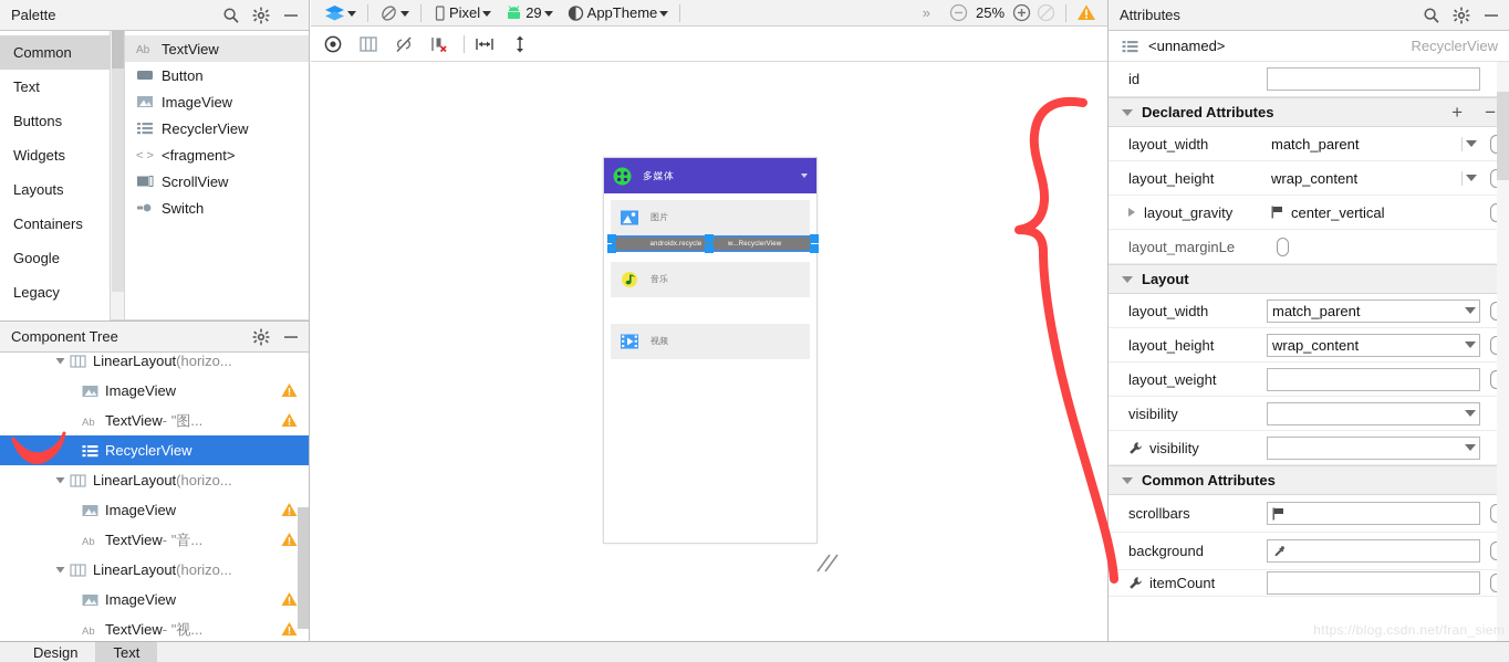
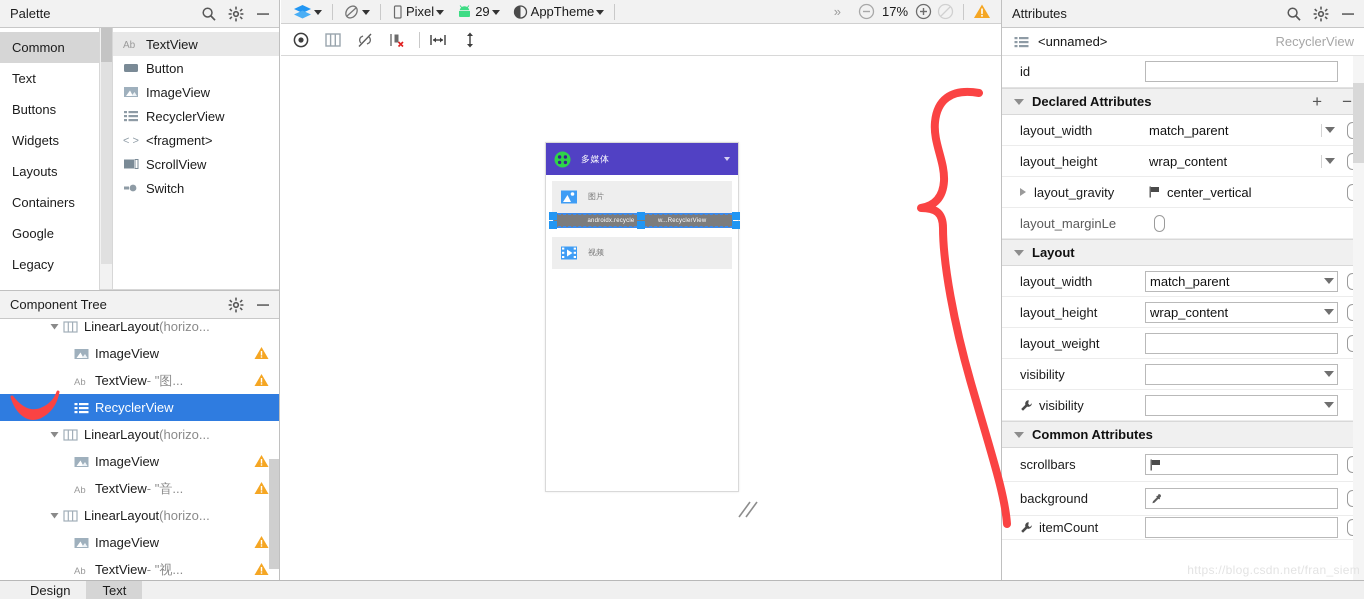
  Palette
  Common
  Text
  Buttons
  Widgets
  Layouts
  Containers
  Google
  Legacy
  Ab
  TextView
  Button
  ImageView
  RecyclerView
  < >
  <fragment>
  ScrollView
  Switch
  Component Tree
  LinearLayout(horizo...
  ImageView
  Ab
  TextView- "图...
  RecyclerView
  LinearLayout(horizo...
  ImageView
  Ab
  TextView- "音...
  LinearLayout(horizo...
  ImageView
  Ab
  TextView- "视...
  Pixel
  29
  AppTheme
  »
- 25%
+ 17%
  多媒体
  图片
- 音乐
  视频
  Attributes
  <unnamed>
  RecyclerView
  id
  Declared Attributes
  +
  −
  layout_width
  match_parent
  layout_height
  wrap_content
  layout_gravity
  center_vertical
  layout_marginLe
  Layout
  layout_width
  match_parent
  layout_height
  wrap_content
  layout_weight
  visibility
  visibility
  Common Attributes
  scrollbars
  background
  itemCount
  https://blog.csdn.net/fran_siem
  Design
  Text
